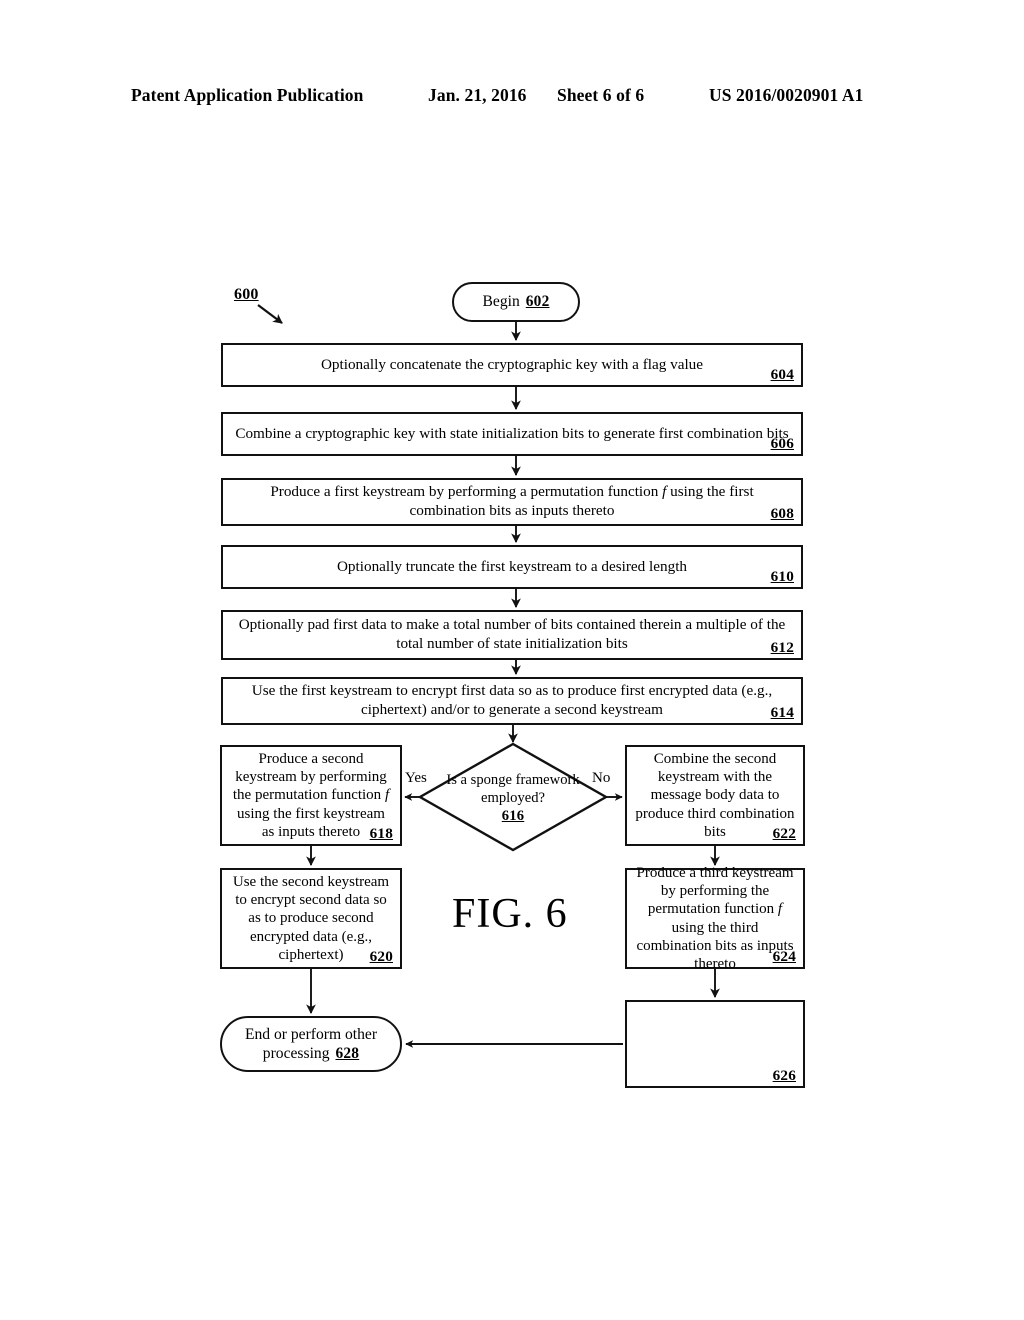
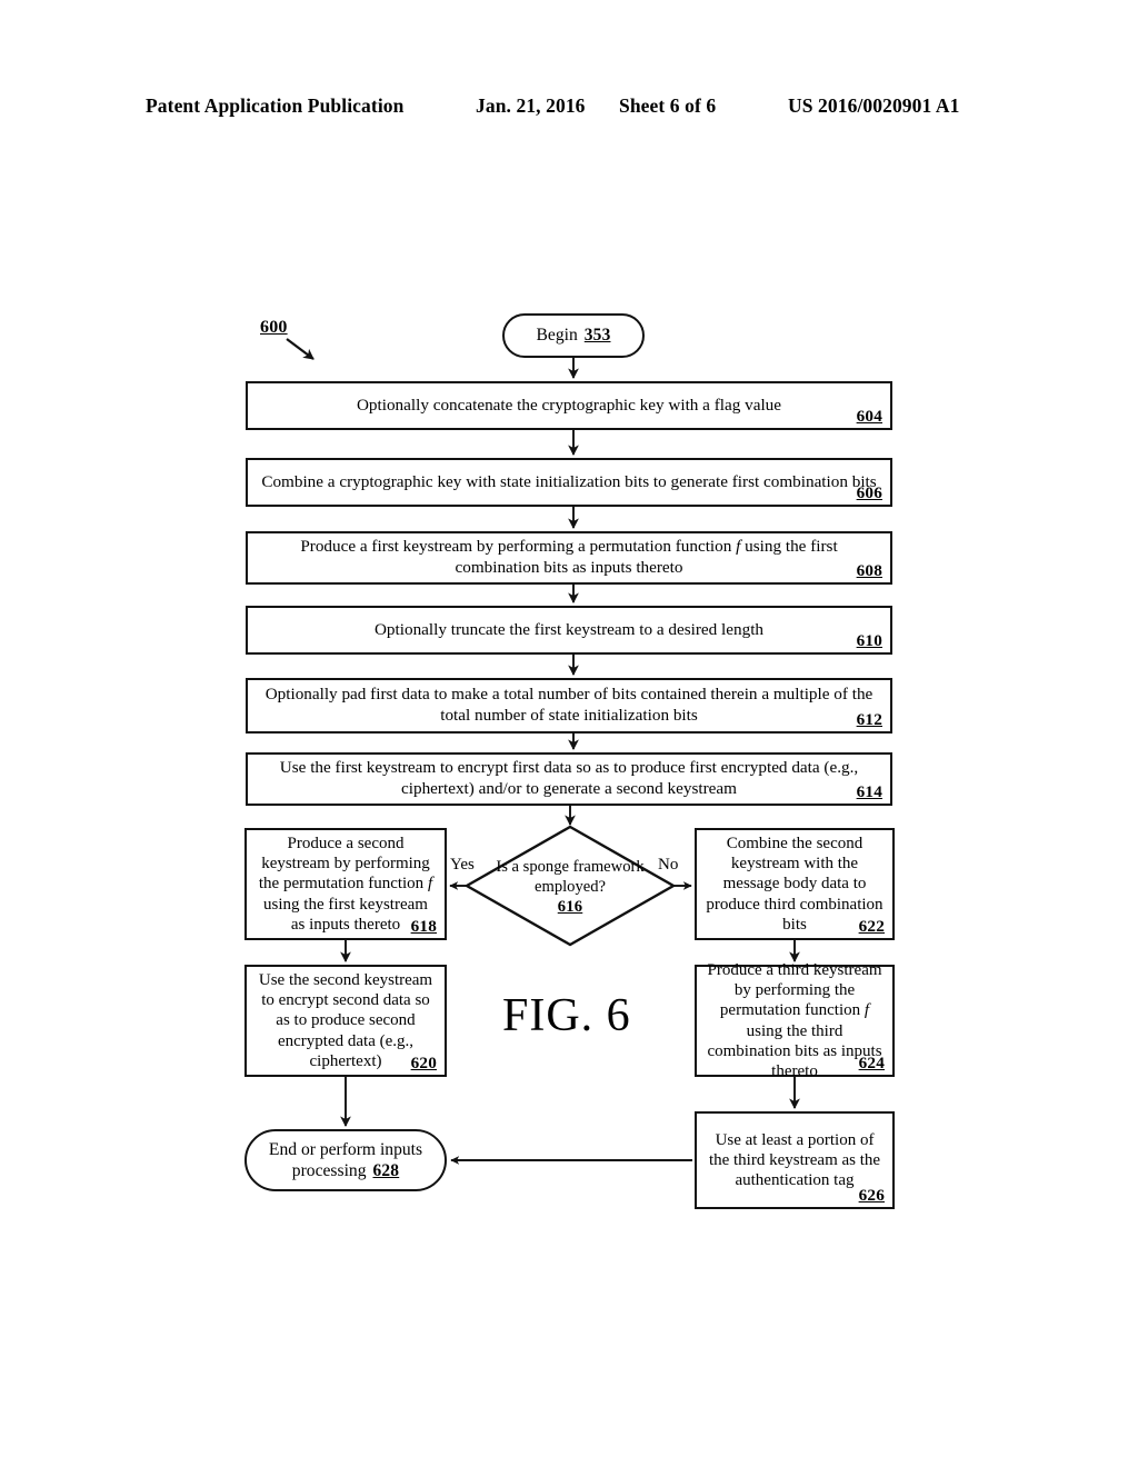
  Patent Application Publication
  Jan. 21, 2016
  Sheet 6 of 6
  US 2016/0020901 A1
  600
- Begin 602
+ Begin 353
  Optionally concatenate the cryptographic key with a flag value
  604
  Combine a cryptographic key with state initialization bits to generate first combination bits
  606
  Produce a first keystream by performing a permutation function f using the first combination bits as inputs thereto
  608
  Optionally truncate the first keystream to a desired length
  610
  Optionally pad first data to make a total number of bits contained therein a multiple of the total number of state initialization bits
  612
  Use the first keystream to encrypt first data so as to produce first encrypted data (e.g., ciphertext) and/or to generate a second keystream
  614
  Is a sponge framework employed?
  616
  Yes
  No
  Produce a second keystream by performing the permutation function f using the first keystream as inputs thereto
  618
  Combine the second keystream with the message body data to produce third combination bits
  622
  Use the second keystream to encrypt second data so as to produce second encrypted data (e.g., ciphertext)
  620
  Produce a third keystream by performing the permutation function f using the third combination bits as inputs thereto
  624
+ Use at least a portion of the third keystream as the authentication tag
  626
- End or perform other processing 628
+ End or perform inputs processing 628
  FIG. 6
